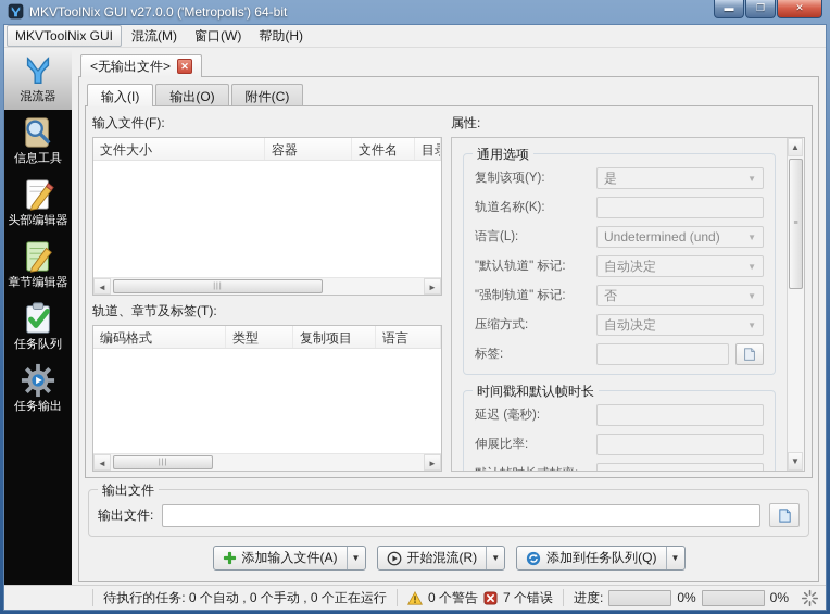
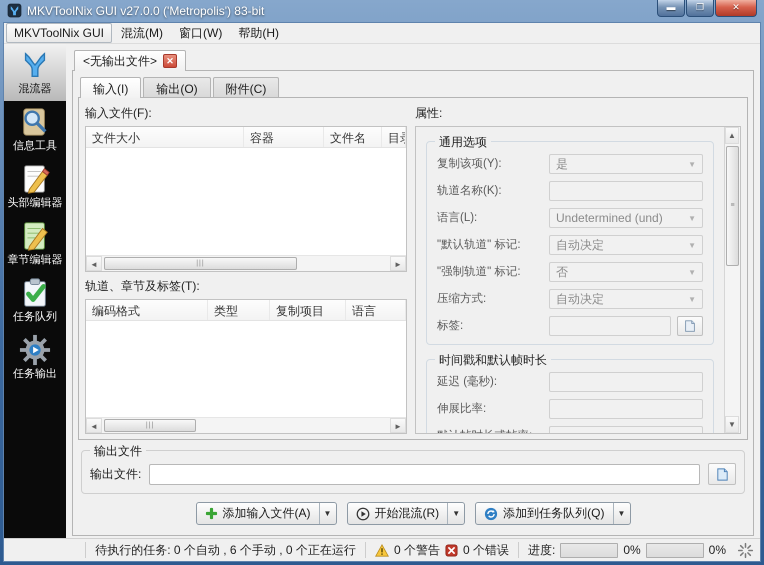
- MKVToolNix GUI v27.0.0 ('Metropolis') 64-bit
+ MKVToolNix GUI v27.0.0 ('Metropolis') 83-bit
  ▬
  ❐
  ✕
  MKVToolNix GUI
  混流(M)
  窗口(W)
  帮助(H)
  混流器
  信息工具
  头部编辑器
  章节编辑器
  任务队列
  任务输出
  <无输出文件>
  ✕
  输入(I)
  输出(O)
  附件(C)
  输入文件(F):
  文件大小
  容器
  文件名
  ◄
  ►
  轨道、章节及标签(T):
  编码格式
  类型
  复制项目
  语言
  ◄
  ►
  属性:
  通用选项
  复制该项(Y):
  是
  ▼
  轨道名称(K):
  语言(L):
  Undetermined (und)
  ▼
  "默认轨道" 标记:
  自动决定
  ▼
  "强制轨道" 标记:
  否
  ▼
  压缩方式:
  自动决定
  ▼
  标签:
  时间戳和默认帧时长
  延迟 (毫秒):
  伸展比率:
  ▲
  ▼
  输出文件
  输出文件:
  添加输入文件(A)
  ▼
  开始混流(R)
  ▼
  添加到任务队列(Q)
  ▼
- 待执行的任务: 0 个自动 , 0 个手动 , 0 个正在运行
+ 待执行的任务: 0 个自动 , 6 个手动 , 0 个正在运行
  0 个警告
- 7 个错误
+ 0 个错误
  进度:
  0%
  0%
